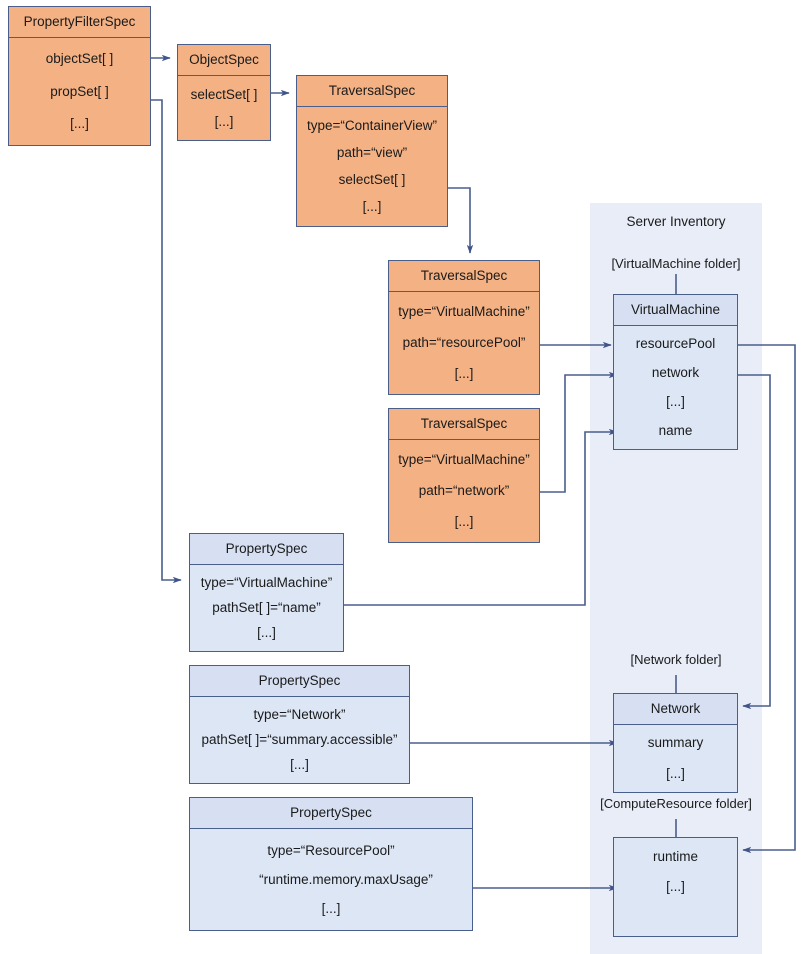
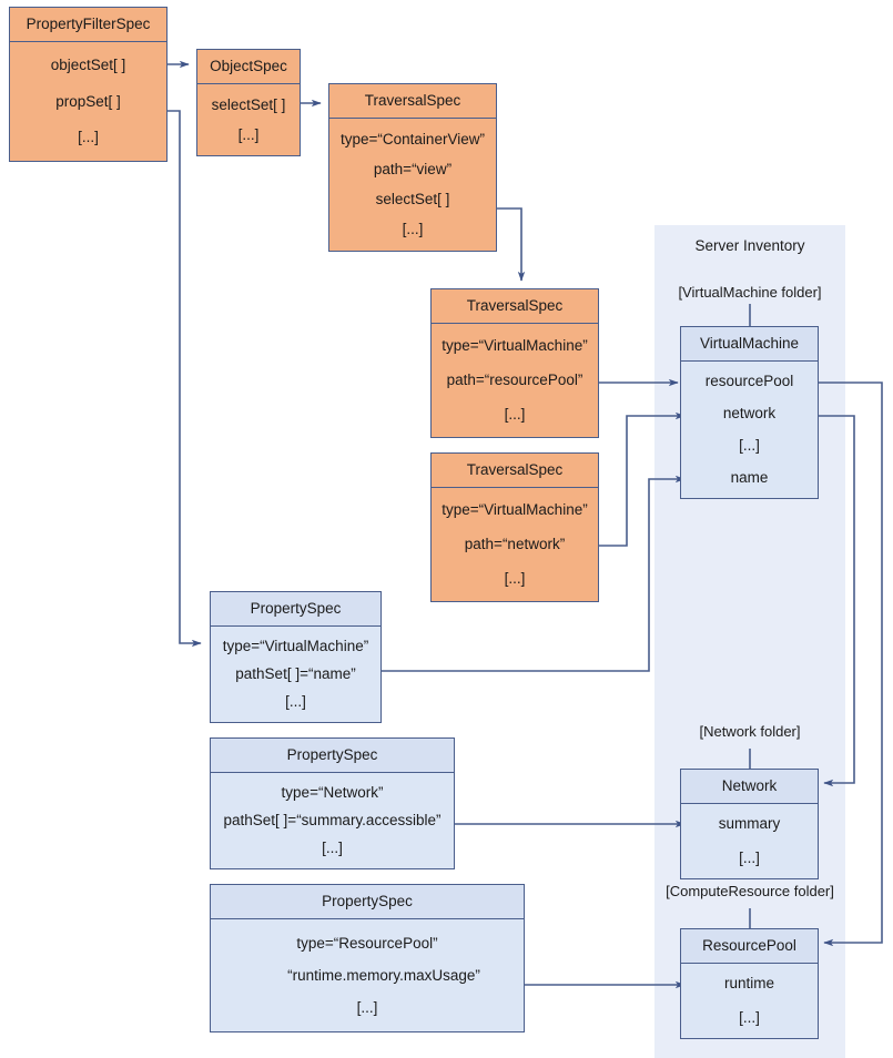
  Server Inventory
  PropertyFilterSpec
  objectSet[ ]
  propSet[ ]
  [...]
  ObjectSpec
  selectSet[ ]
  [...]
  TraversalSpec
  type=“ContainerView”
  path=“view”
  selectSet[ ]
  [...]
  TraversalSpec
  type=“VirtualMachine”
  path=“resourcePool”
  [...]
  TraversalSpec
  type=“VirtualMachine”
  path=“network”
  [...]
  PropertySpec
  type=“VirtualMachine”
  pathSet[ ]=“name”
  [...]
  PropertySpec
  type=“Network”
  pathSet[ ]=“summary.accessible”
  [...]
  PropertySpec
  type=“ResourcePool”
  “runtime.memory.maxUsage”
  [...]
  [VirtualMachine folder]
  [Network folder]
  [ComputeResource folder]
  VirtualMachine
  resourcePool
  network
  [...]
  name
  Network
  summary
  [...]
+ ResourcePool
  runtime
  [...]
